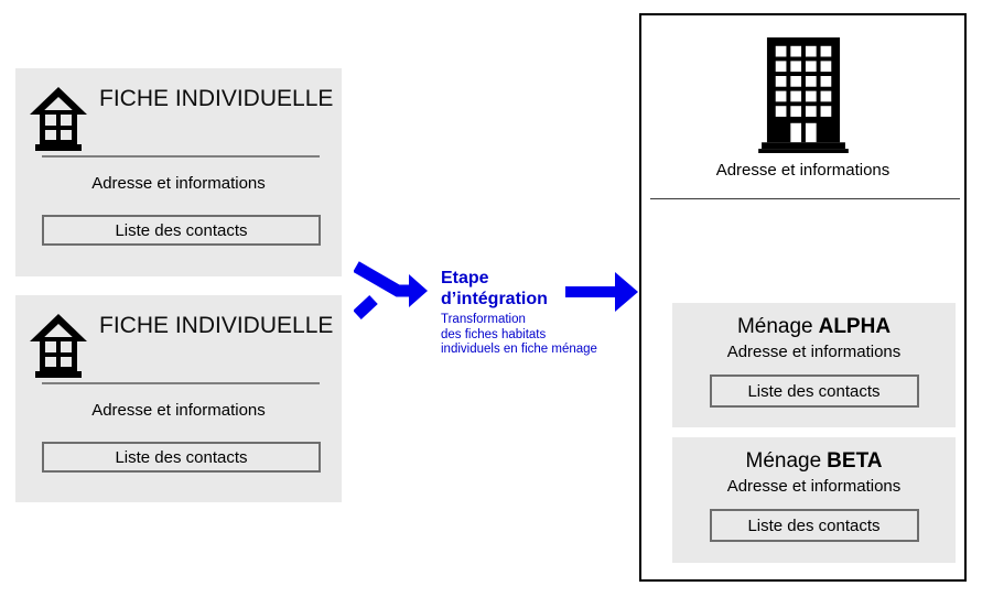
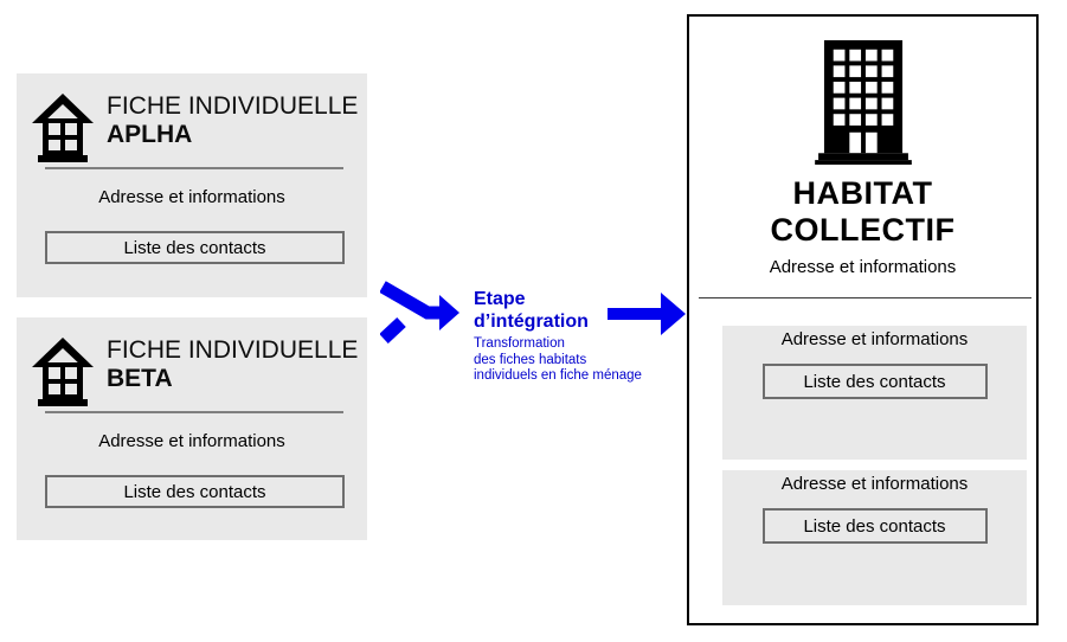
  FICHE INDIVIDUELLE
+ APLHA
  Adresse et informations
  Liste des contacts
  FICHE INDIVIDUELLE
+ BETA
  Adresse et informations
  Liste des contacts
  Etape
  d’intégration
  Transformation
  des fiches habitats
  individuels en fiche ménage
+ HABITAT
+ COLLECTIF
  Adresse et informations
- Ménage ALPHA
  Adresse et informations
  Liste des contacts
- Ménage BETA
  Adresse et informations
  Liste des contacts
